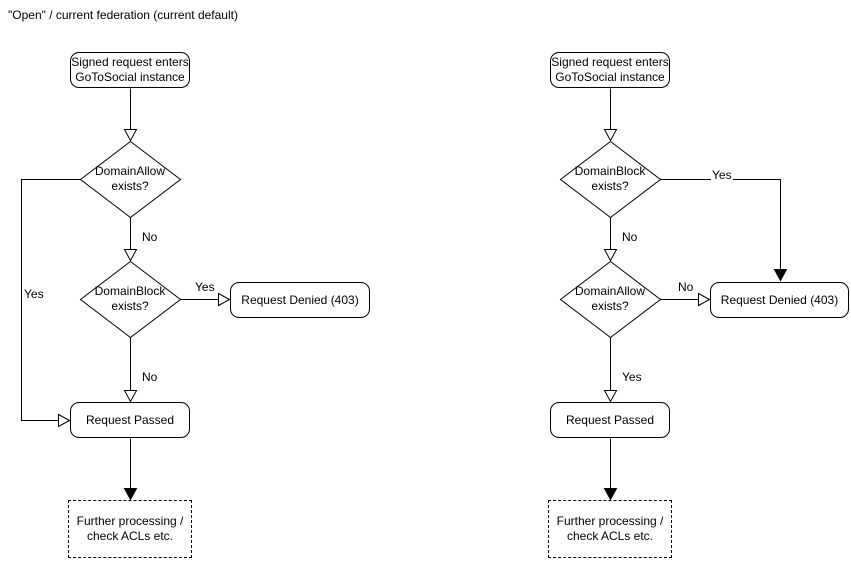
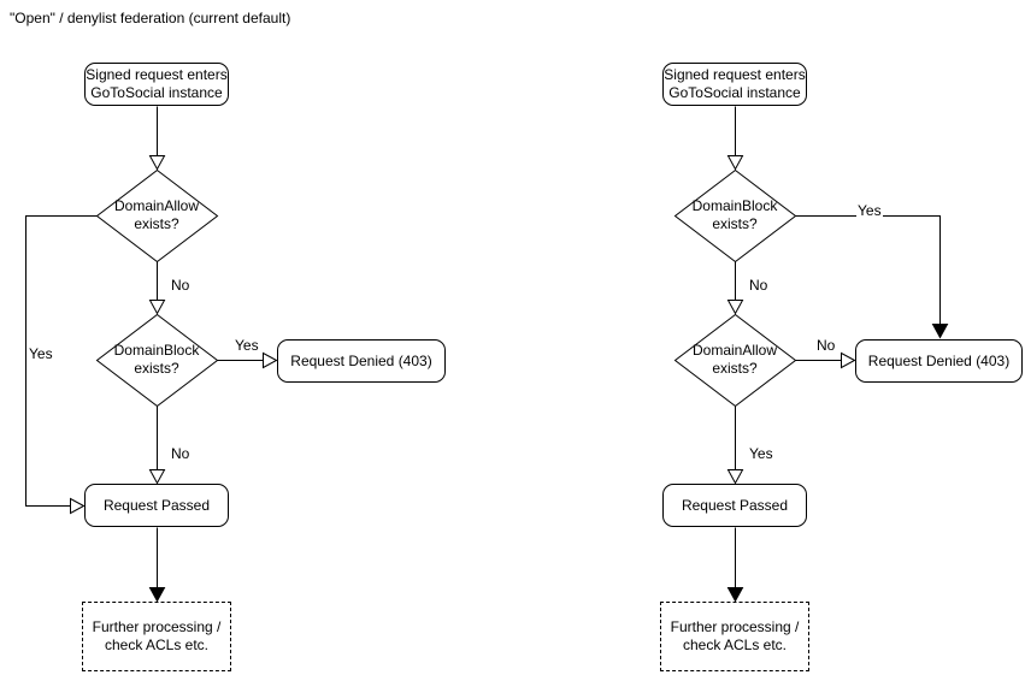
- "Open" / current federation (current default)
+ "Open" / denylist federation (current default)
  Signed request enters
  GoToSocial instance
  DomainAllow
  exists?
  No
  Yes
  DomainBlock
  exists?
  Yes
  No
  Request Denied (403)
  Request Passed
  Further processing /
  check ACLs etc.
  Signed request enters
  GoToSocial instance
  DomainBlock
  exists?
  Yes
  No
  DomainAllow
  exists?
  No
  Yes
  Request Denied (403)
  Request Passed
  Further processing /
  check ACLs etc.
